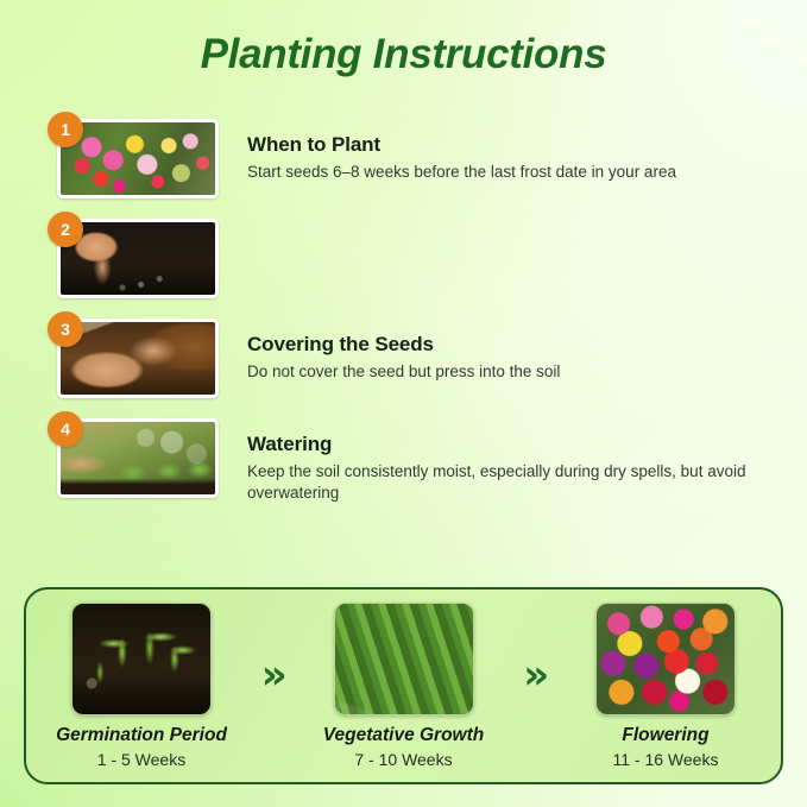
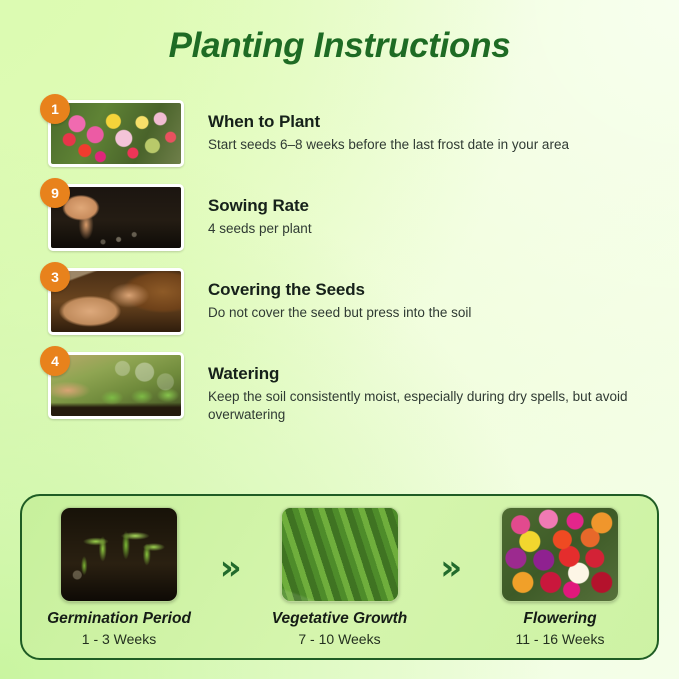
  Planting Instructions
  1
  When to Plant
  Start seeds 6–8 weeks before the last frost date in your area
- 2
+ 9
+ Sowing Rate
+ 4 seeds per plant
  3
  Covering the Seeds
  Do not cover the seed but press into the soil
  4
  Watering
  Keep the soil consistently moist, especially during dry spells, but avoid overwatering
  Germination Period
- 1 - 5 Weeks
+ 1 - 3 Weeks
  »
  Vegetative Growth
  7 - 10 Weeks
  »
  Flowering
  11 - 16 Weeks
